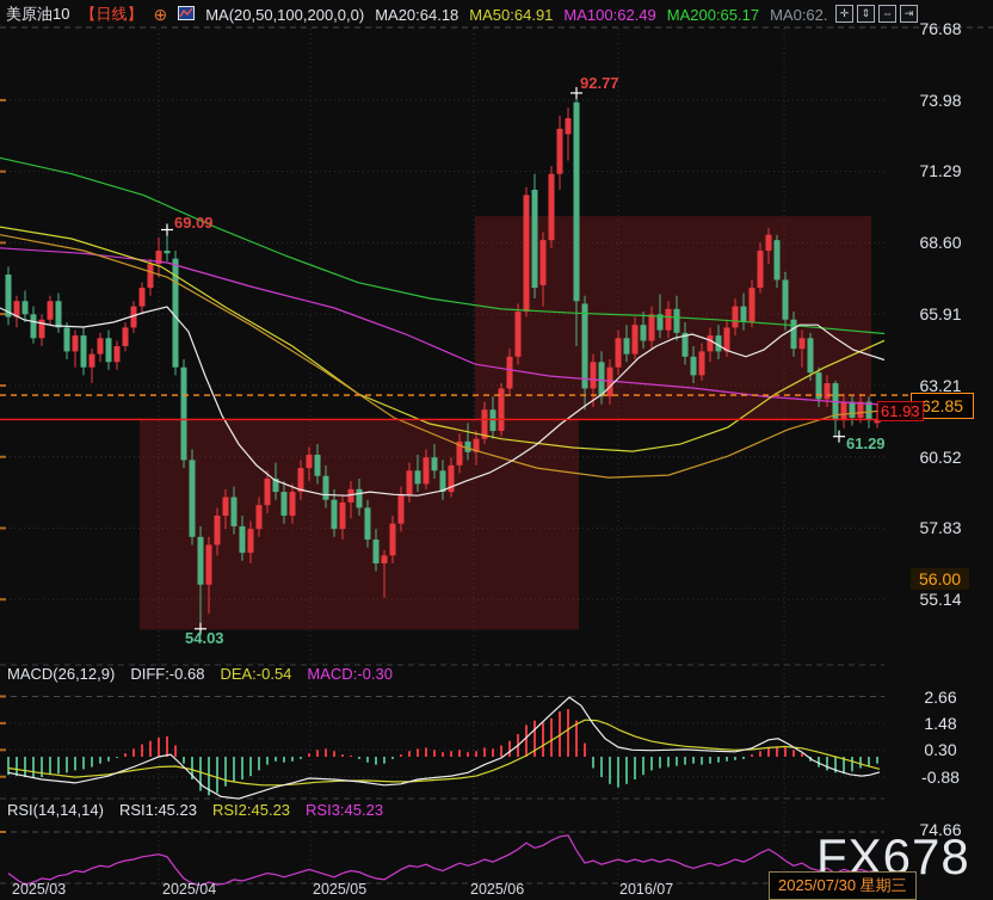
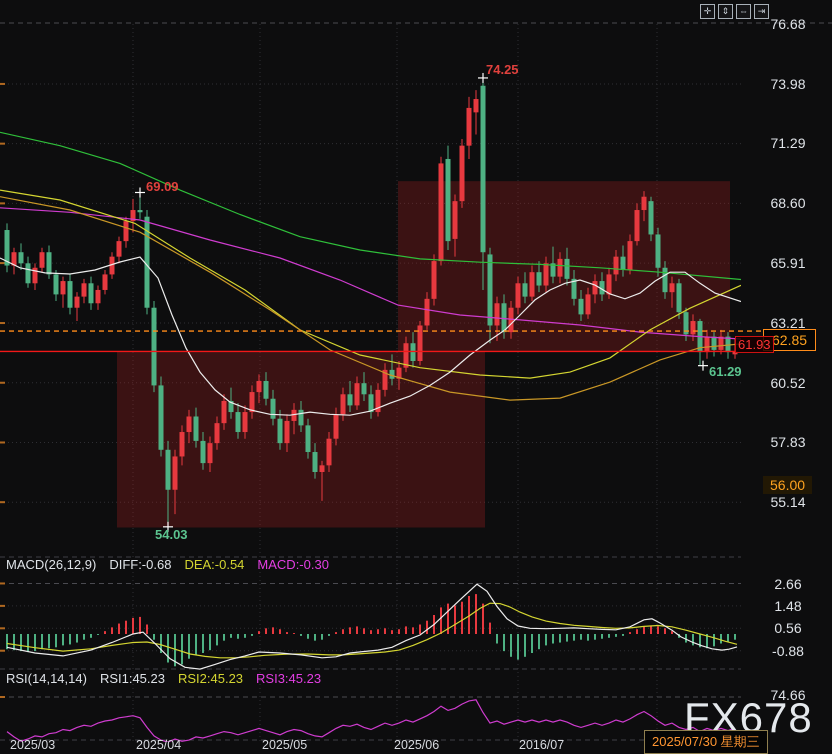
- 美原油10
- 【日线】
- ⊕
- MA(20,50,100,200,0,0)
- MA20:64.18
- MA50:64.91
- MA100:62.49
- MA200:65.17
- MA0:62.
  ✛
  ⇕
  ⇔
  ⇥
  76.68
  73.98
  71.29
  68.60
  65.91
  63.21
  60.52
  57.83
  55.14
  62.85
  61.93
  56.00
- 92.77
+ 74.25
  69.09
  54.03
  61.29
  MACD(26,12,9)
  DIFF:-0.68
  DEA:-0.54
  MACD:-0.30
  2.66
  1.48
- 0.30
+ 0.56
  -0.88
  RSI(14,14,14)
  RSI1:45.23
  RSI2:45.23
  RSI3:45.23
  74.66
  FX678
  2025/03
  2025/04
  2025/05
  2025/06
  2016/07
  2025/07/30 星期三
